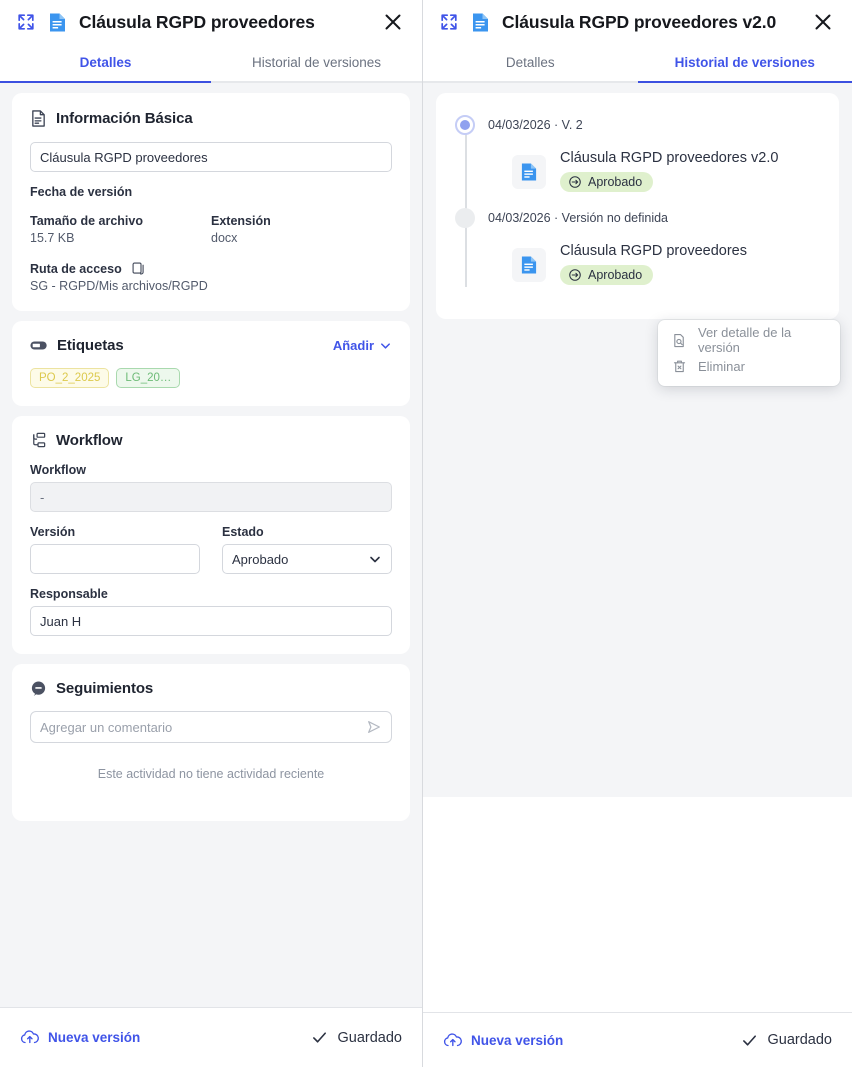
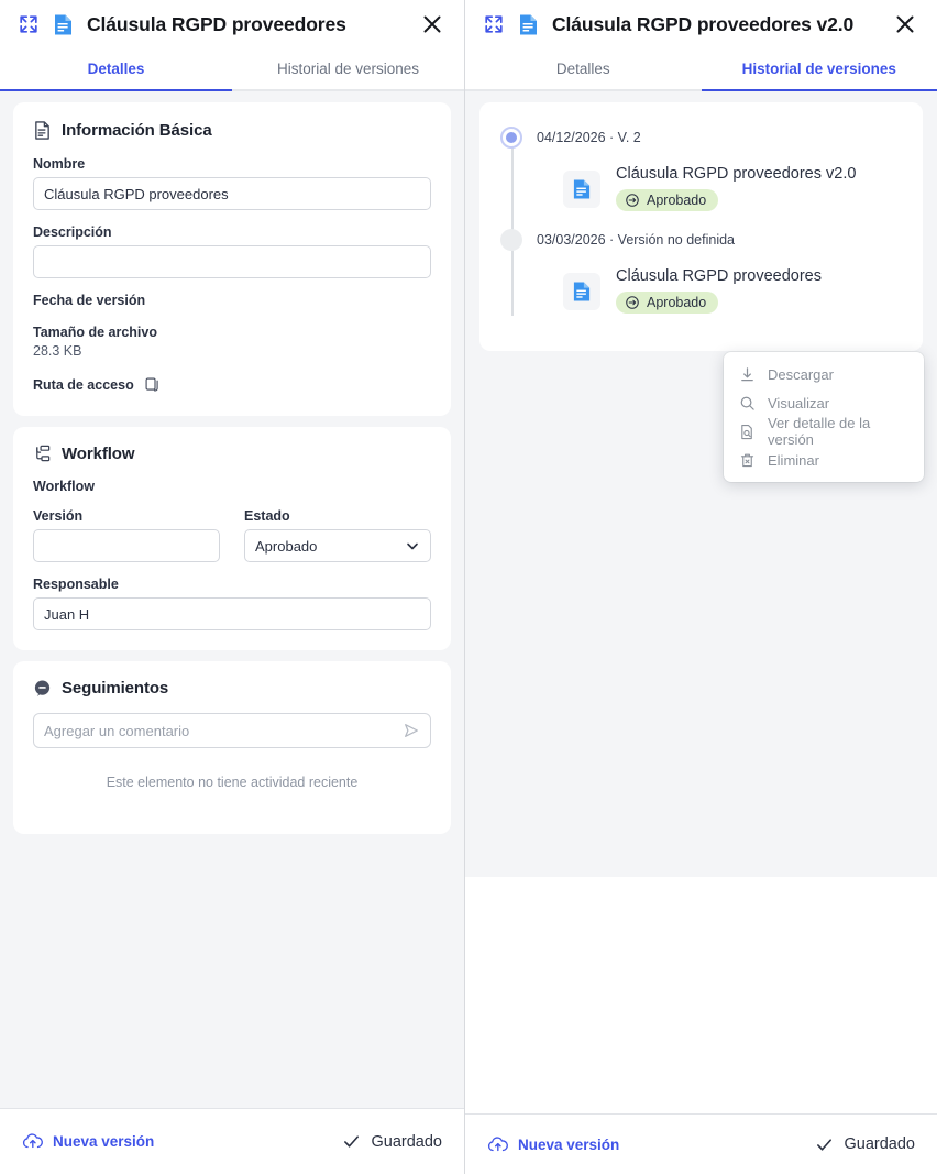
  Cláusula RGPD proveedores
  Detalles
  Historial de versiones
  Información Básica
+ Nombre
  Cláusula RGPD proveedores
+ Descripción
  Fecha de versión
  Tamaño de archivo
- 15.7 KB
+ 28.3 KB
- Extensión
- docx
  Ruta de acceso
- SG - RGPD/Mis archivos/RGPD
- Etiquetas
- Añadir
- PO_2_2025
- LG_20…
  Workflow
  Workflow
- -
  Versión
  Estado
  Aprobado
  Responsable
  Juan H
  Seguimientos
  Agregar un comentario
- Este actividad no tiene actividad reciente
+ Este elemento no tiene actividad reciente
  Nueva versión
  Guardado
  Cláusula RGPD proveedores v2.0
  Detalles
  Historial de versiones
- 04/03/2026 · V. 2
+ 04/12/2026 · V. 2
  Cláusula RGPD proveedores v2.0
  Aprobado
- 04/03/2026 · Versión no definida
+ 03/03/2026 · Versión no definida
  Cláusula RGPD proveedores
  Aprobado
  Nueva versión
  Guardado
+ Descargar
+ Visualizar
  Ver detalle de la versión
  Eliminar
